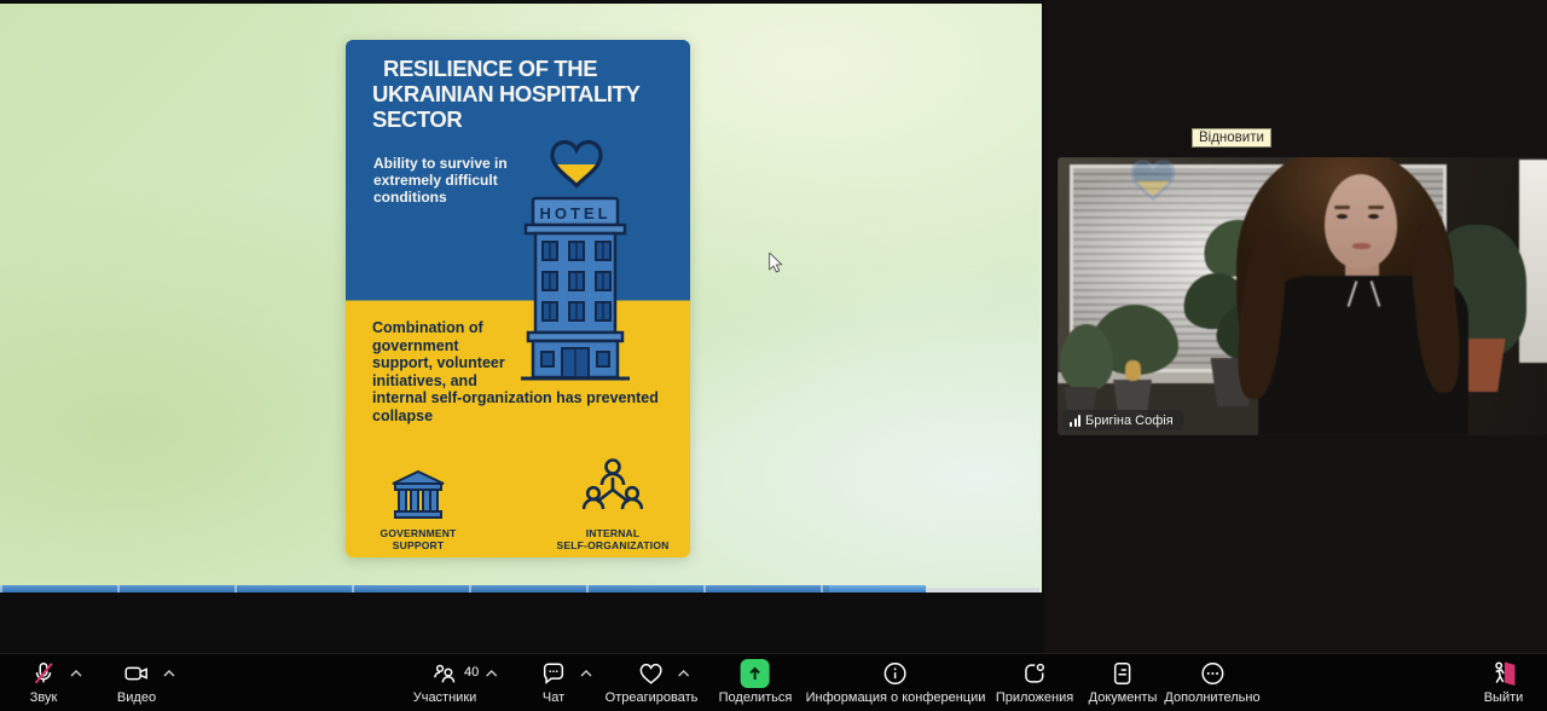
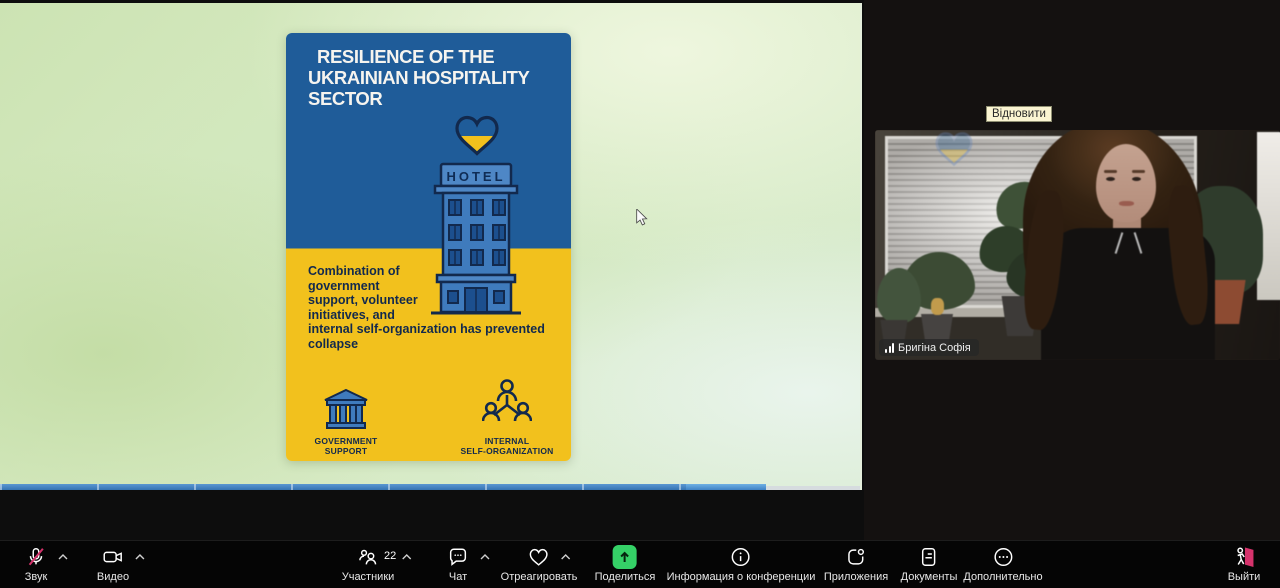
  RESILIENCE OF THE
  UKRAINIAN HOSPITALITY
  SECTOR
- Ability to survive in
- extremely difficult
- conditions
  HOTEL
  Combination of
  government
  support, volunteer
  initiatives, and
  internal self-organization has prevented
  collapse
  GOVERNMENT
  SUPPORT
  INTERNAL
  SELF-ORGANIZATION
  Відновити
  Бригіна Софія
  Звук
  Видео
- 40
+ 22
  Участники
  Чат
  Отреагировать
  Поделиться
  Информация о конференции
  Приложения
  Документы
  Дополнительно
  Выйти
